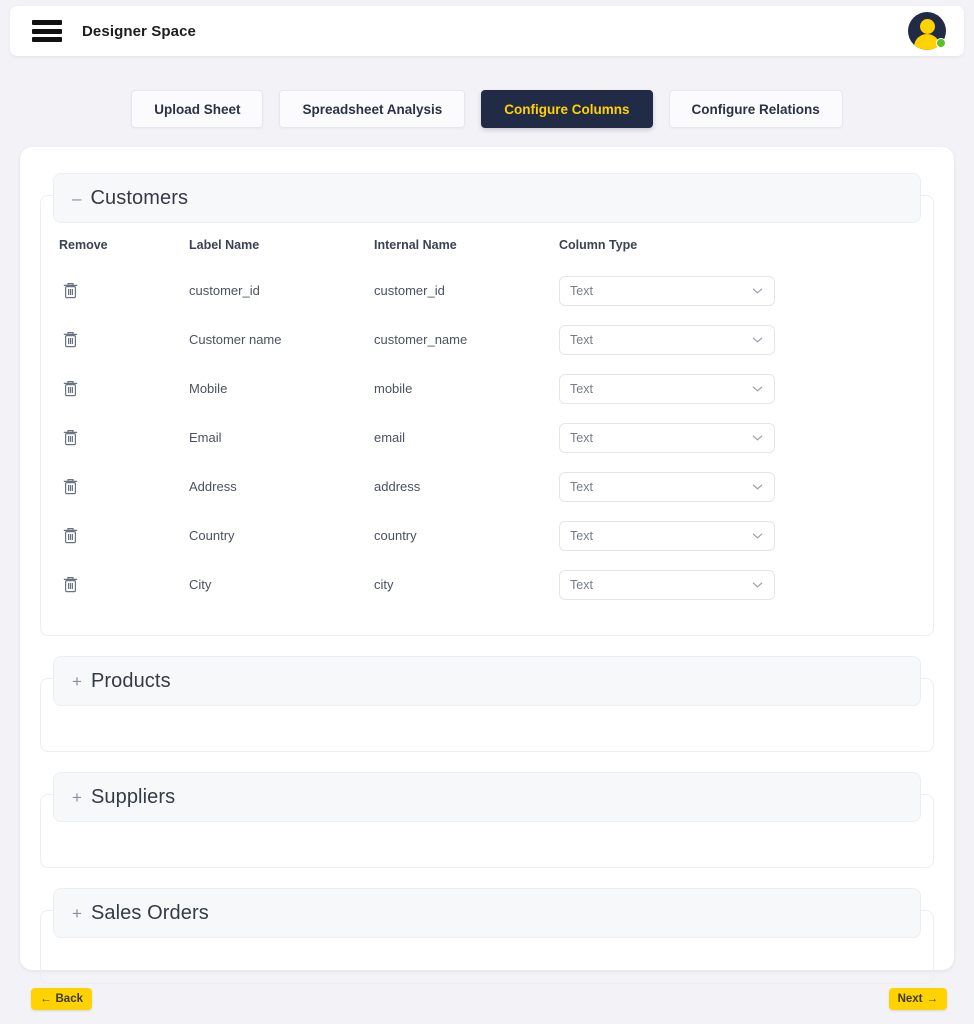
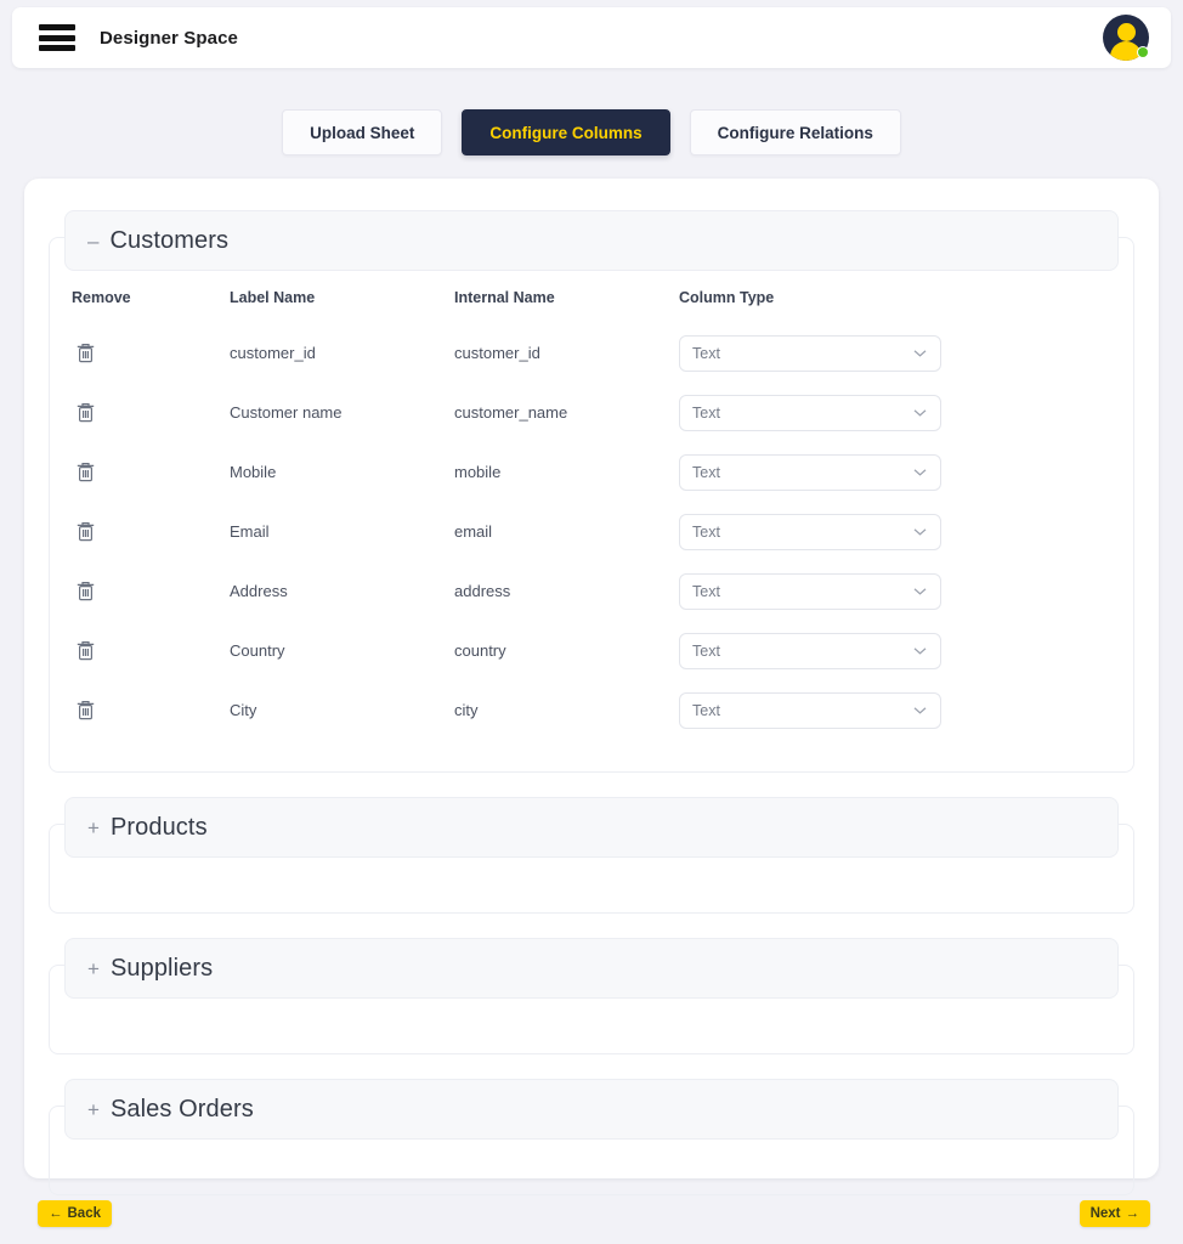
  Designer Space
  Upload Sheet
- Spreadsheet Analysis
  Configure Columns
  Configure Relations
  –
  Customers
  Remove
  Label Name
  Internal Name
  Column Type
  customer_id
  customer_id
  Text
  Customer name
  customer_name
  Text
  Mobile
  mobile
  Text
  Email
  email
  Text
  Address
  address
  Text
  Country
  country
  Text
  City
  city
  Text
  +
  Products
  +
  Suppliers
  +
  Sales Orders
  ←
  Back
  Next
  →
